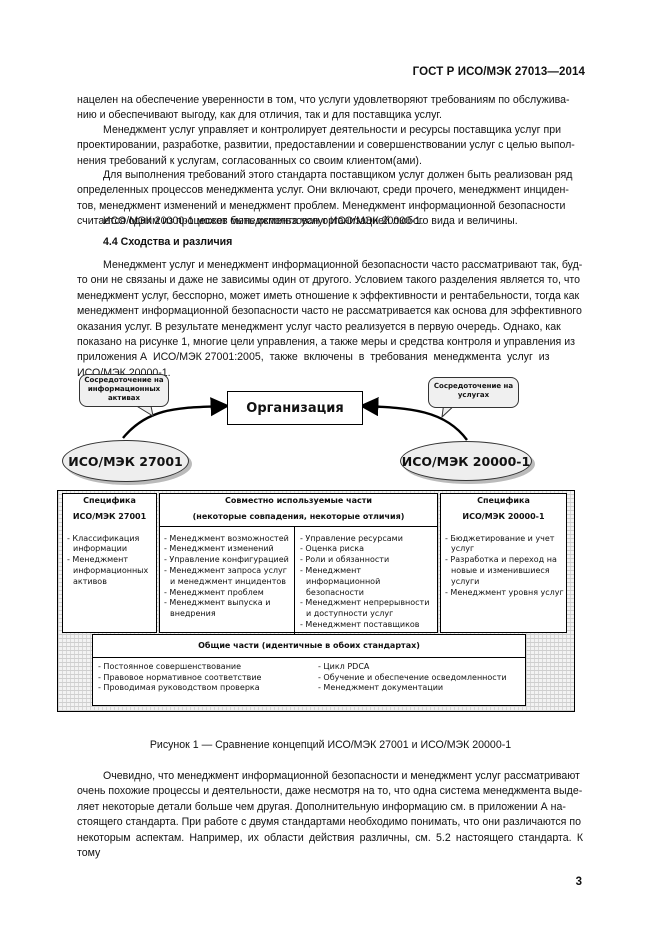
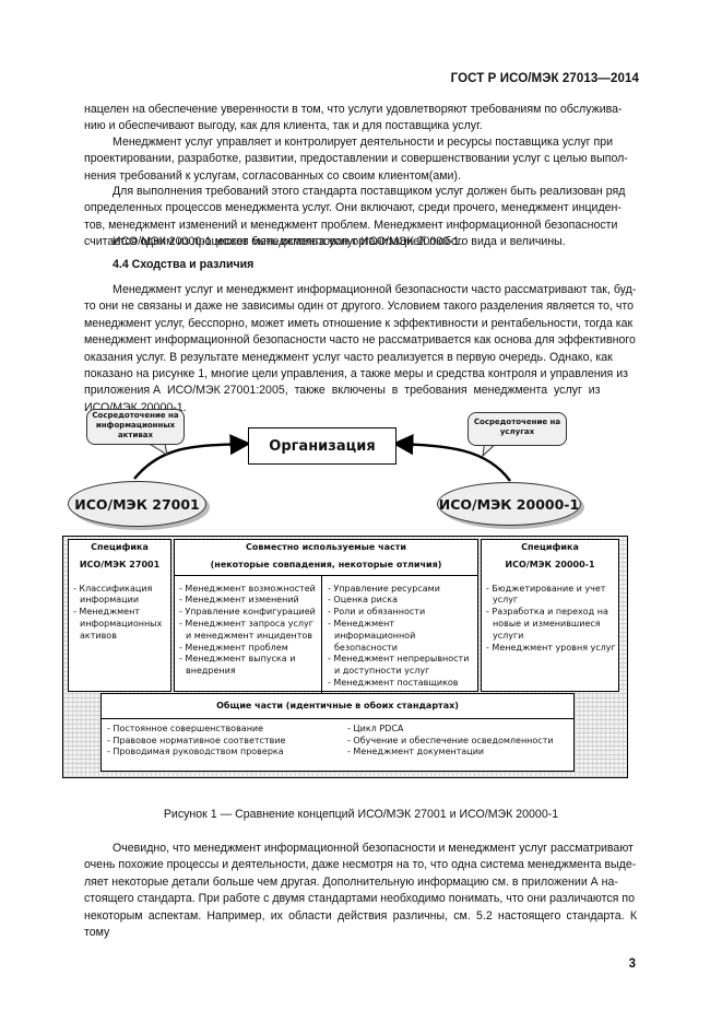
  ГОСТ Р ИСО/МЭК 27013—2014
  нацелен на обеспечение уверенности в том, что услуги удовлетворяют требованиям по обслужива-
- нию и обеспечивают выгоду, как для отличия, так и для поставщика услуг.
+ нию и обеспечивают выгоду, как для клиента, так и для поставщика услуг.
  Менеджмент услуг управляет и контролирует деятельности и ресурсы поставщика услуг при
  проектировании, разработке, развитии, предоставлении и совершенствовании услуг с целью выпол-
  нения требований к услугам, согласованных со своим клиентом(ами).
  Для выполнения требований этого стандарта поставщиком услуг должен быть реализован ряд
  определенных процессов менеджмента услуг. Они включают, среди прочего, менеджмент инциден-
  тов, менеджмент изменений и менеджмент проблем. Менеджмент информационной безопасности
  считается одним из процессов менеджмента услуг ИСО/МЭК 20000-1.
  ИСО/МЭК 20000-1 может быть использован организацией любого вида и величины.
  4.4 Сходства и различия
  Менеджмент услуг и менеджмент информационной безопасности часто рассматривают так, буд-
  то они не связаны и даже не зависимы один от другого. Условием такого разделения является то, что
  менеджмент услуг, бесспорно, может иметь отношение к эффективности и рентабельности, тогда как
  менеджмент информационной безопасности часто не рассматривается как основа для эффективного
  оказания услуг. В результате менеджмент услуг часто реализуется в первую очередь. Однако, как
  показано на рисунке 1, многие цели управления, а также меры и средства контроля и управления из
  приложения А ИСО/МЭК 27001:2005, также включены в требования менеджмента услуг из
  ИСО/МЭК 20000-1.
  Сосредоточение на
  информационных
  активах
  Сосредоточение на
  услугах
  Организация
  ИСО/МЭК 27001
  ИСО/МЭК 20000-1
  Специфика
  ИСО/МЭК 27001
  - Классификация информации
  - Менеджмент информационных активов
  Совместно используемые части
  (некоторые совпадения, некоторые отличия)
  - Менеджмент возможностей
  - Менеджмент изменений
  - Управление конфигурацией
  - Менеджмент запроса услуг и менеджмент инцидентов
  - Менеджмент проблем
  - Менеджмент выпуска и внедрения
  - Управление ресурсами
  - Оценка риска
  - Роли и обязанности
  - Менеджмент информационной безопасности
  - Менеджмент непрерывности и доступности услуг
  - Менеджмент поставщиков
  Специфика
  ИСО/МЭК 20000-1
  - Бюджетирование и учет услуг
  - Разработка и переход на новые и изменившиеся услуги
  - Менеджмент уровня услуг
  Общие части (идентичные в обоих стандартах)
  - Постоянное совершенствование
  - Правовое нормативное соответствие
  - Проводимая руководством проверка
  - Цикл PDCA
  - Обучение и обеспечение осведомленности
  - Менеджмент документации
  Рисунок 1 — Сравнение концепций ИСО/МЭК 27001 и ИСО/МЭК 20000-1
  Очевидно, что менеджмент информационной безопасности и менеджмент услуг рассматривают
  очень похожие процессы и деятельности, даже несмотря на то, что одна система менеджмента выде-
  ляет некоторые детали больше чем другая. Дополнительную информацию см. в приложении А на-
  стоящего стандарта. При работе с двумя стандартами необходимо понимать, что они различаются по
  некоторым аспектам. Например, их области действия различны, см. 5.2 настоящего стандарта. К тому
  3
